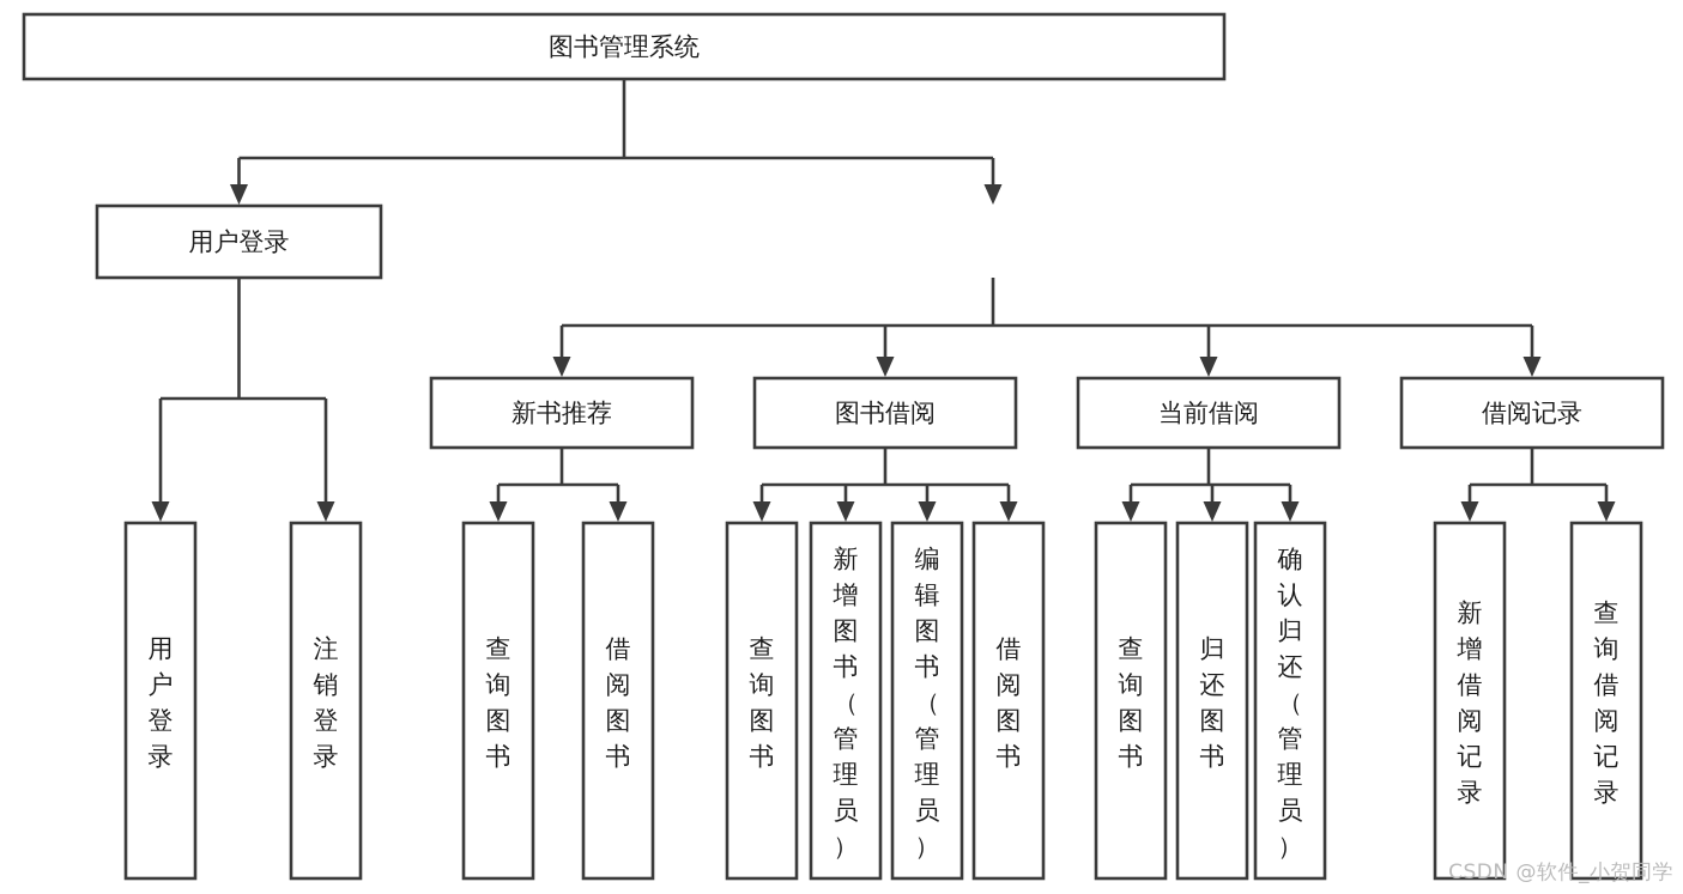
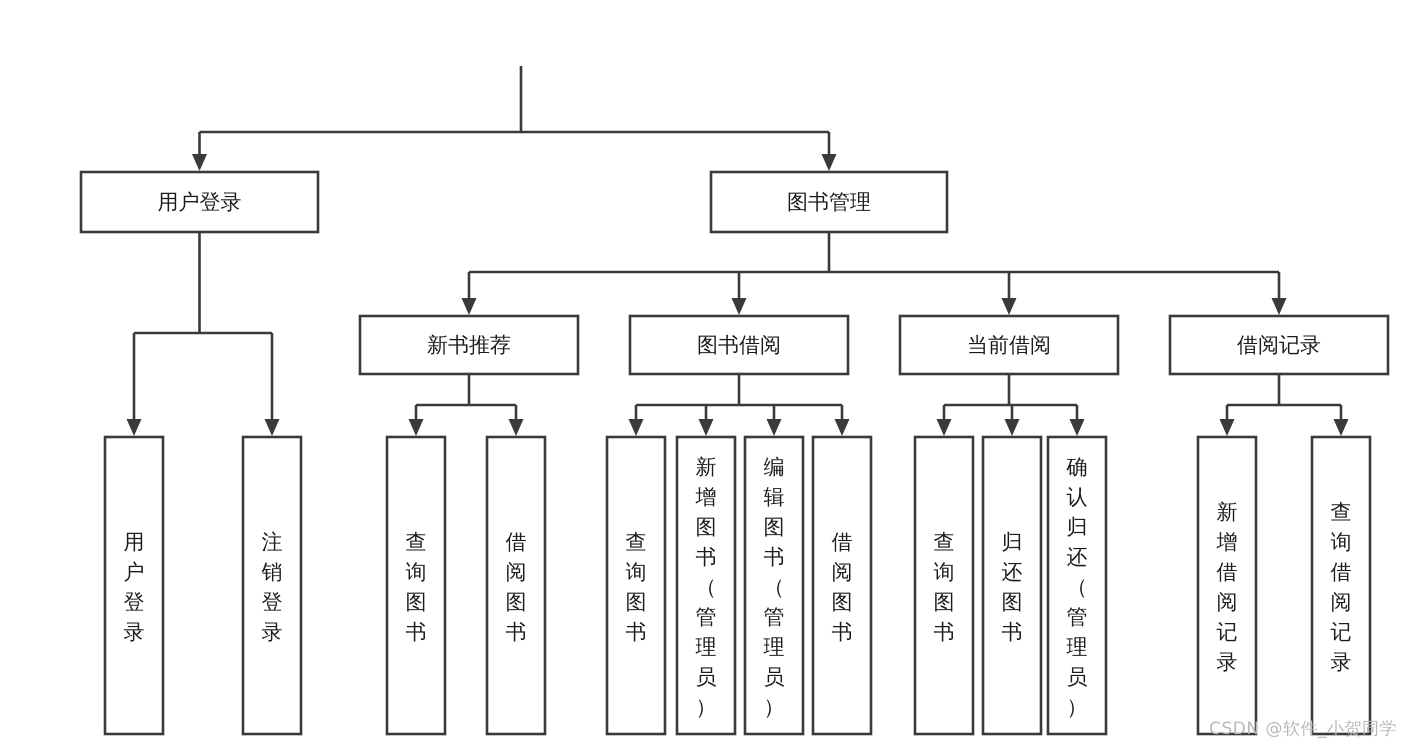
- 图书管理系统
  用户登录
+ 图书管理
  新书推荐
  图书借阅
  当前借阅
  借阅记录
  用户登录
  注销登录
  查询图书
  借阅图书
  查询图书
  新增图书（管理员）
  编辑图书（管理员）
  借阅图书
  查询图书
  归还图书
  确认归还（管理员）
  新增借阅记录
  查询借阅记录
  CSDN @软件_小贺同学
